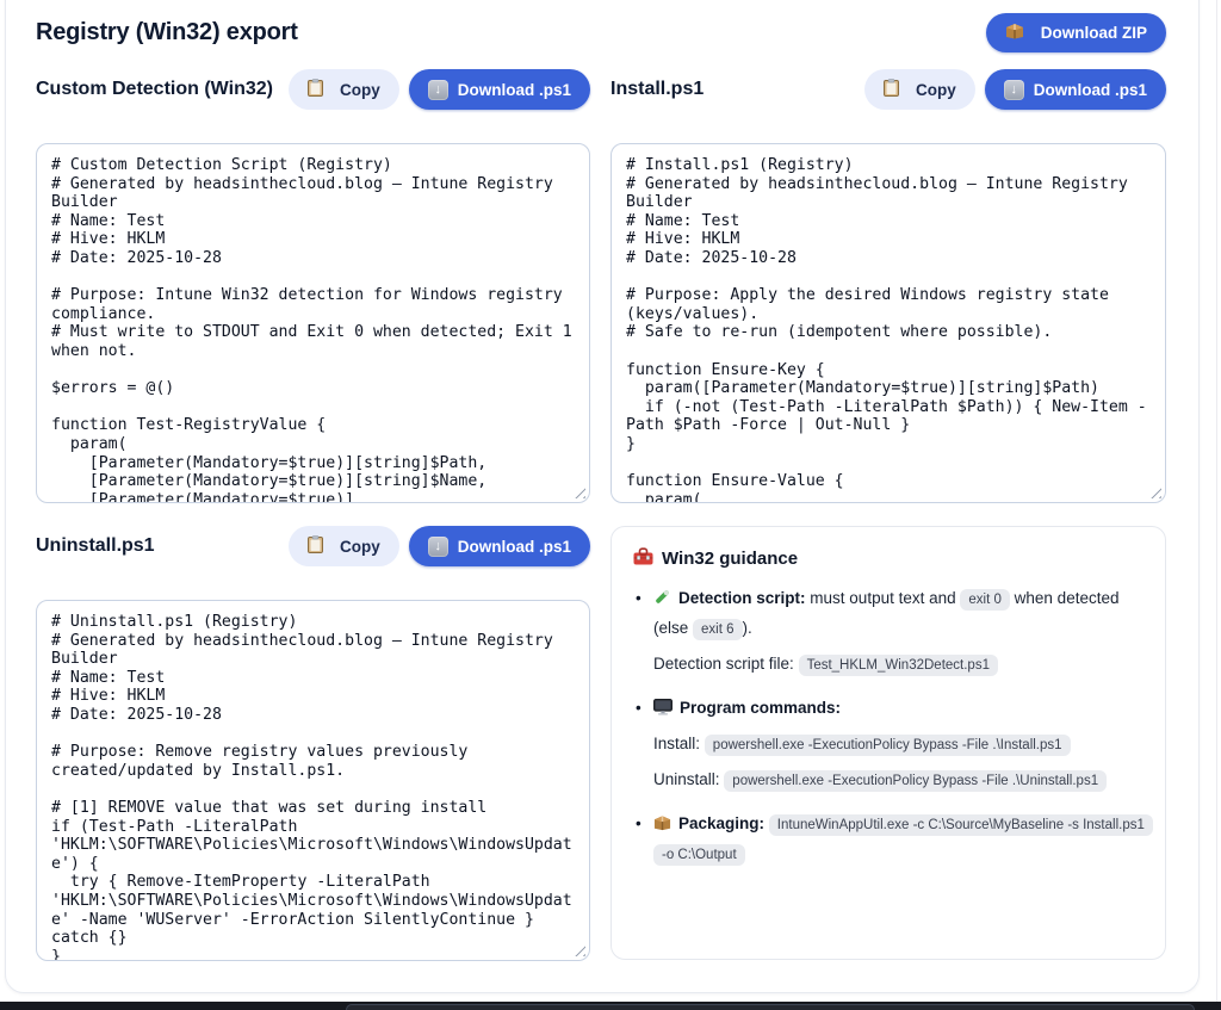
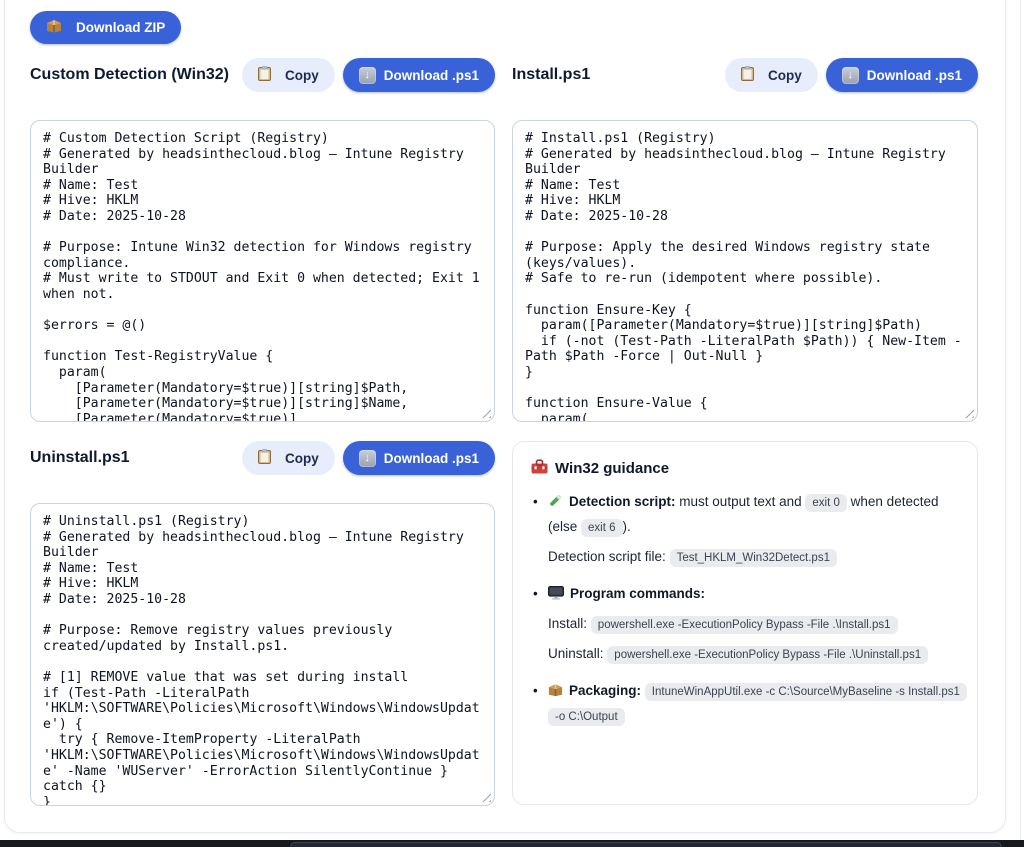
- Registry (Win32) export
  Download ZIP
  Custom Detection (Win32)
  Copy
  ↓
  Download .ps1
  Install.ps1
  Copy
  ↓
  Download .ps1
  # Custom Detection Script (Registry)
  # Generated by headsinthecloud.blog — Intune Registry Builder
  # Name: Test
  # Hive: HKLM
  # Date: 2025-10-28
  # Purpose: Intune Win32 detection for Windows registry compliance.
  # Must write to STDOUT and Exit 0 when detected; Exit 1 when not.
  $errors = @()
  function Test-RegistryValue {
  param(
  [Parameter(Mandatory=$true)][string]$Path,
  [Parameter(Mandatory=$true)][string]$Name,
  [Parameter(Mandatory=$true)]
  # Install.ps1 (Registry)
  # Generated by headsinthecloud.blog — Intune Registry Builder
  # Name: Test
  # Hive: HKLM
  # Date: 2025-10-28
  # Purpose: Apply the desired Windows registry state (keys/values).
  # Safe to re-run (idempotent where possible).
  function Ensure-Key {
  param([Parameter(Mandatory=$true)][string]$Path)
  if (-not (Test-Path -LiteralPath $Path)) { New-Item -Path $Path -Force | Out-Null }
  }
  function Ensure-Value {
  param(
  Uninstall.ps1
  Copy
  ↓
  Download .ps1
  # Uninstall.ps1 (Registry)
  # Generated by headsinthecloud.blog — Intune Registry Builder
  # Name: Test
  # Hive: HKLM
  # Date: 2025-10-28
  # Purpose: Remove registry values previously created/updated by Install.ps1.
  # [1] REMOVE value that was set during install
  if (Test-Path -LiteralPath 'HKLM:\SOFTWARE\Policies\Microsoft\Windows\WindowsUpdate') {
  try { Remove-ItemProperty -LiteralPath 'HKLM:\SOFTWARE\Policies\Microsoft\Windows\WindowsUpdate' -Name 'WUServer' -ErrorAction SilentlyContinue } catch {}
  }
  Win32 guidance
  Detection script: must output text and exit 0 when detected (else exit 6 ).
  Detection script file: Test_HKLM_Win32Detect.ps1
  Program commands:
  Install: powershell.exe -ExecutionPolicy Bypass -File .\Install.ps1
  Uninstall: powershell.exe -ExecutionPolicy Bypass -File .\Uninstall.ps1
  Packaging: IntuneWinAppUtil.exe -c C:\Source\MyBaseline -s Install.ps1 -o C:\Output
